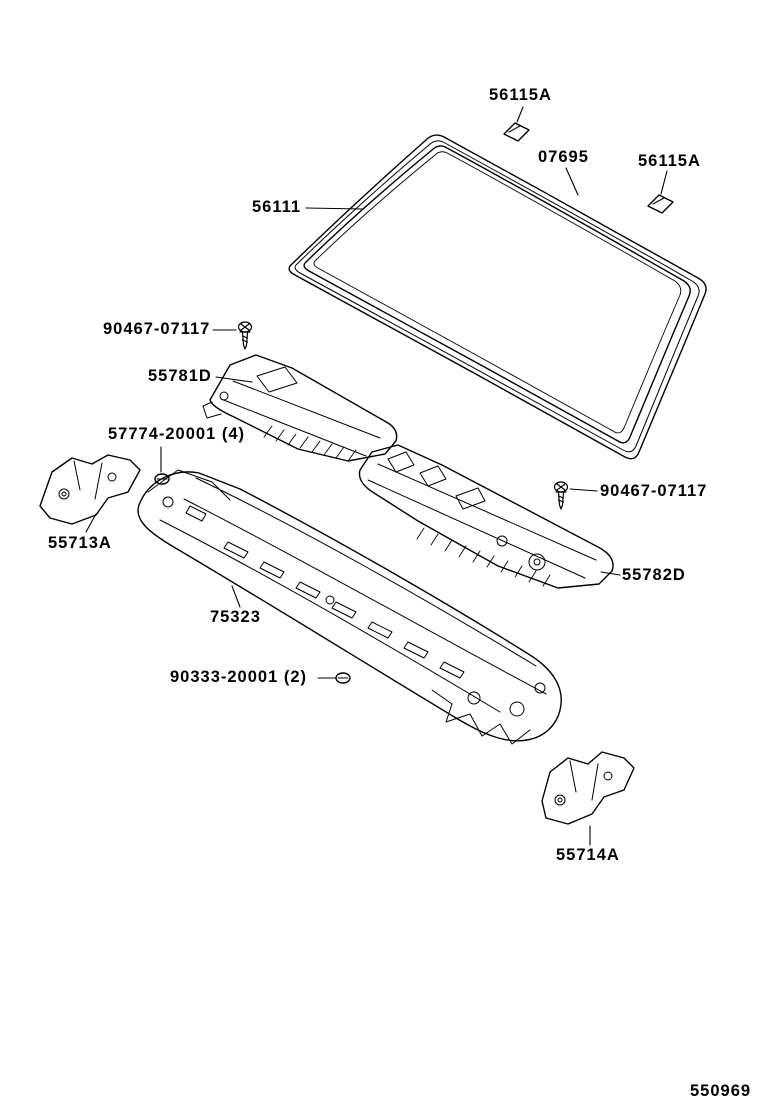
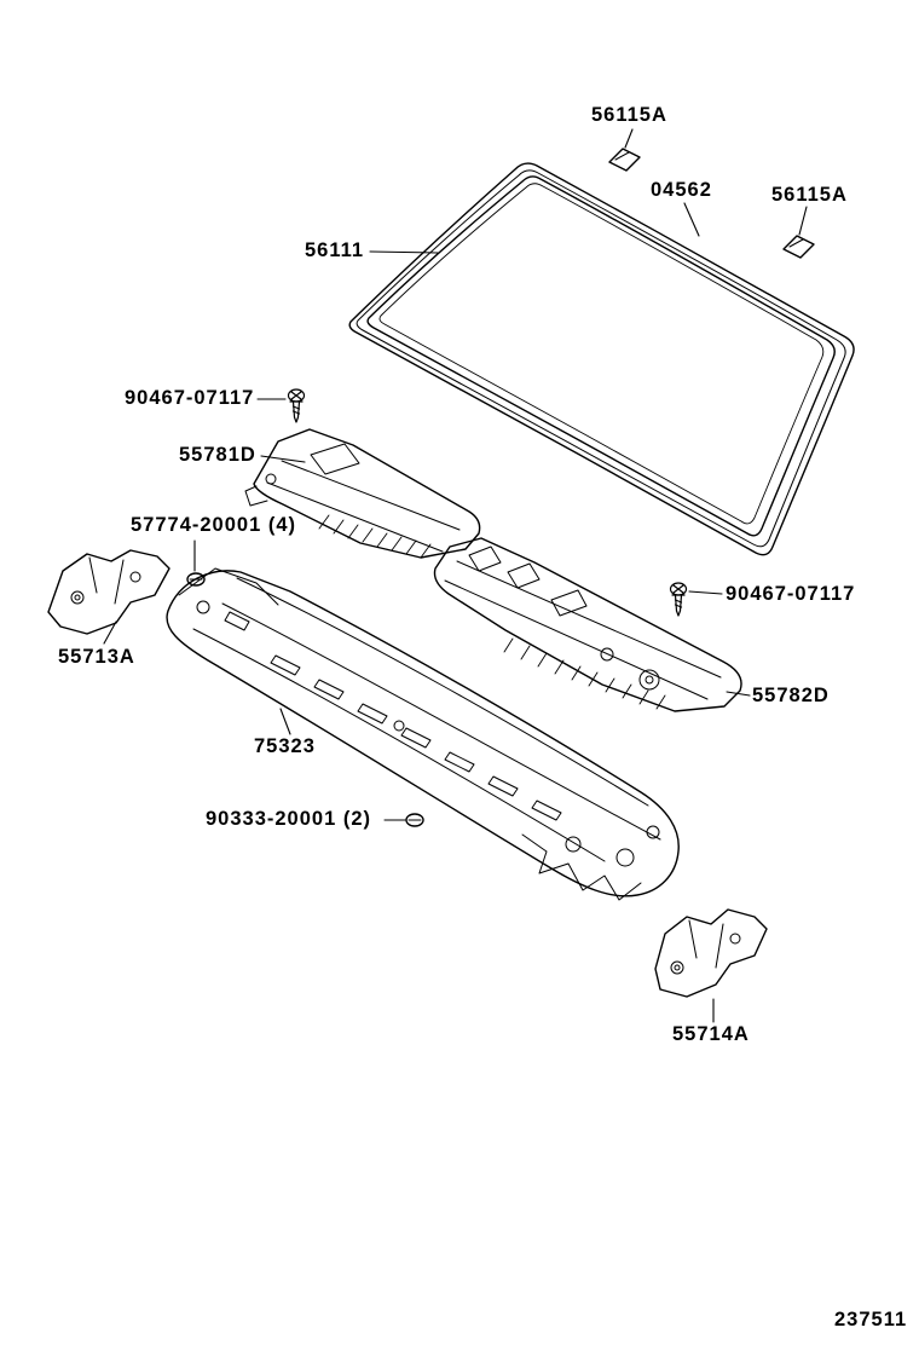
  56115A
- 07695
+ 04562
  56115A
  56111
  90467-07117
  55781D
  57774-20001 (4)
  55713A
  90467-07117
  55782D
  75323
  90333-20001 (2)
  55714A
- 550969
+ 237511
